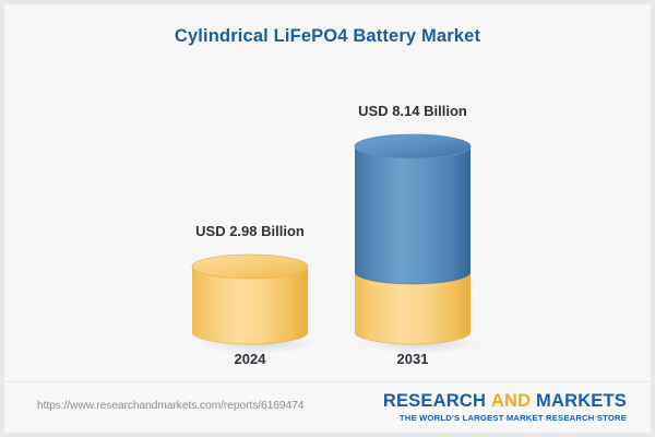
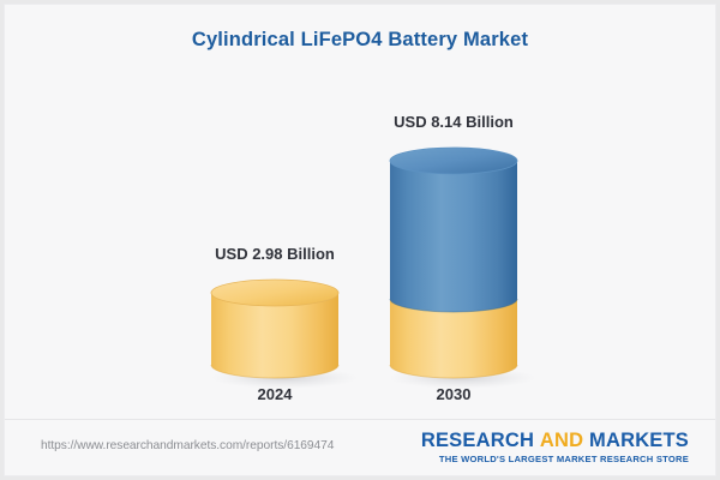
  Cylindrical LiFePO4 Battery Market
  USD 2.98 Billion
  USD 8.14 Billion
  2024
- 2031
+ 2030
  https://www.researchandmarkets.com/reports/6169474
  RESEARCH AND MARKETS
  THE WORLD'S LARGEST MARKET RESEARCH STORE
